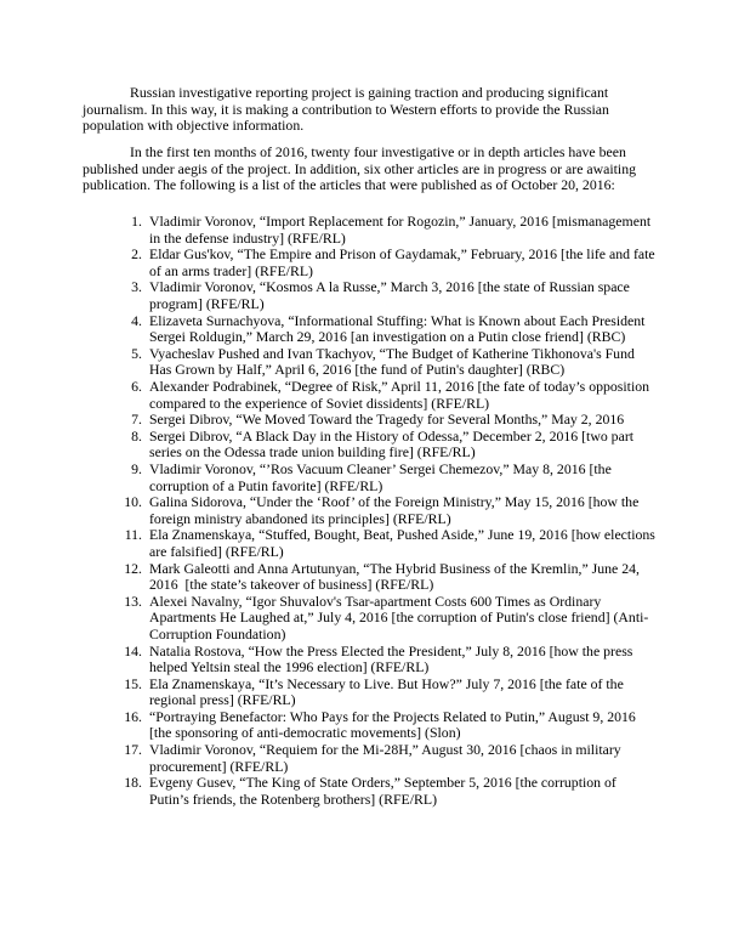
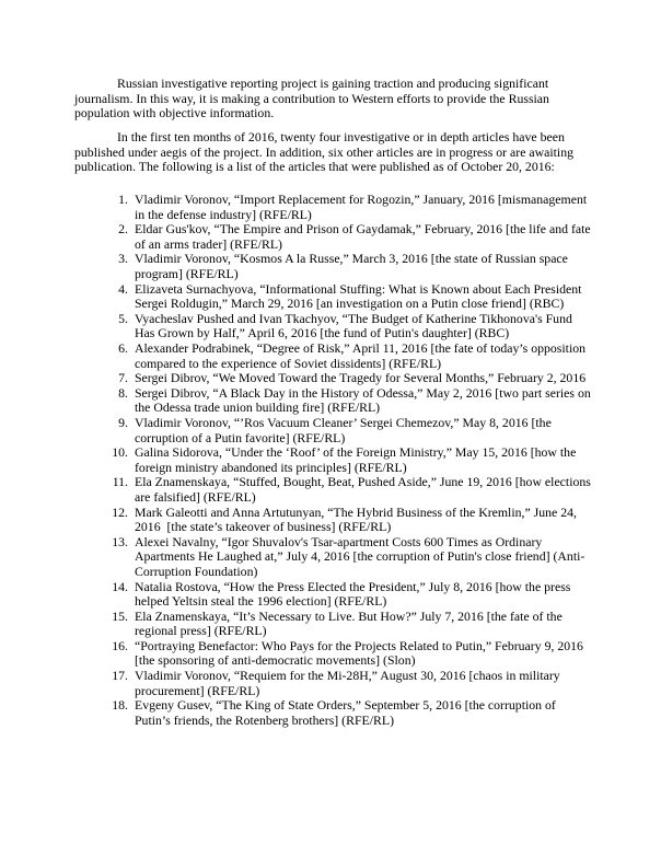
  Russian investigative reporting project is gaining traction and producing significant journalism. In this way, it is making a contribution to Western efforts to provide the Russian population with objective information.
  In the first ten months of 2016, twenty four investigative or in depth articles have been published under aegis of the project. In addition, six other articles are in progress or are awaiting publication. The following is a list of the articles that were published as of October 20, 2016:
  1.
  Vladimir Voronov, “Import Replacement for Rogozin,” January, 2016 [mismanagement in the defense industry] (RFE/RL)
  2.
  Eldar Gus'kov, “The Empire and Prison of Gaydamak,” February, 2016 [the life and fate of an arms trader] (RFE/RL)
  3.
  Vladimir Voronov, “Kosmos A la Russe,” March 3, 2016 [the state of Russian space program] (RFE/RL)
  4.
  Elizaveta Surnachyova, “Informational Stuffing: What is Known about Each President Sergei Roldugin,” March 29, 2016 [an investigation on a Putin close friend] (RBC)
  5.
  Vyacheslav Pushed and Ivan Tkachyov, “The Budget of Katherine Tikhonova's Fund Has Grown by Half,” April 6, 2016 [the fund of Putin's daughter] (RBC)
  6.
  Alexander Podrabinek, “Degree of Risk,” April 11, 2016 [the fate of today’s opposition compared to the experience of Soviet dissidents] (RFE/RL)
  7.
- Sergei Dibrov, “We Moved Toward the Tragedy for Several Months,” May 2, 2016
+ Sergei Dibrov, “We Moved Toward the Tragedy for Several Months,” February 2, 2016
  8.
- Sergei Dibrov, “A Black Day in the History of Odessa,” December 2, 2016 [two part series on the Odessa trade union building fire] (RFE/RL)
+ Sergei Dibrov, “A Black Day in the History of Odessa,” May 2, 2016 [two part series on the Odessa trade union building fire] (RFE/RL)
  9.
  Vladimir Voronov, “’Ros Vacuum Cleaner’ Sergei Chemezov,” May 8, 2016 [the corruption of a Putin favorite] (RFE/RL)
  10.
  Galina Sidorova, “Under the ‘Roof’ of the Foreign Ministry,” May 15, 2016 [how the foreign ministry abandoned its principles] (RFE/RL)
  11.
  Ela Znamenskaya, “Stuffed, Bought, Beat, Pushed Aside,” June 19, 2016 [how elections are falsified] (RFE/RL)
  12.
  Mark Galeotti and Anna Artutunyan, “The Hybrid Business of the Kremlin,” June 24, 2016 [the state’s takeover of business] (RFE/RL)
  13.
  Alexei Navalny, “Igor Shuvalov's Tsar-apartment Costs 600 Times as Ordinary Apartments He Laughed at,” July 4, 2016 [the corruption of Putin's close friend] (Anti-Corruption Foundation)
  14.
  Natalia Rostova, “How the Press Elected the President,” July 8, 2016 [how the press helped Yeltsin steal the 1996 election] (RFE/RL)
  15.
  Ela Znamenskaya, “It’s Necessary to Live. But How?” July 7, 2016 [the fate of the regional press] (RFE/RL)
  16.
- “Portraying Benefactor: Who Pays for the Projects Related to Putin,” August 9, 2016 [the sponsoring of anti-democratic movements] (Slon)
+ “Portraying Benefactor: Who Pays for the Projects Related to Putin,” February 9, 2016 [the sponsoring of anti-democratic movements] (Slon)
  17.
  Vladimir Voronov, “Requiem for the Mi-28H,” August 30, 2016 [chaos in military procurement] (RFE/RL)
  18.
  Evgeny Gusev, “The King of State Orders,” September 5, 2016 [the corruption of Putin’s friends, the Rotenberg brothers] (RFE/RL)
